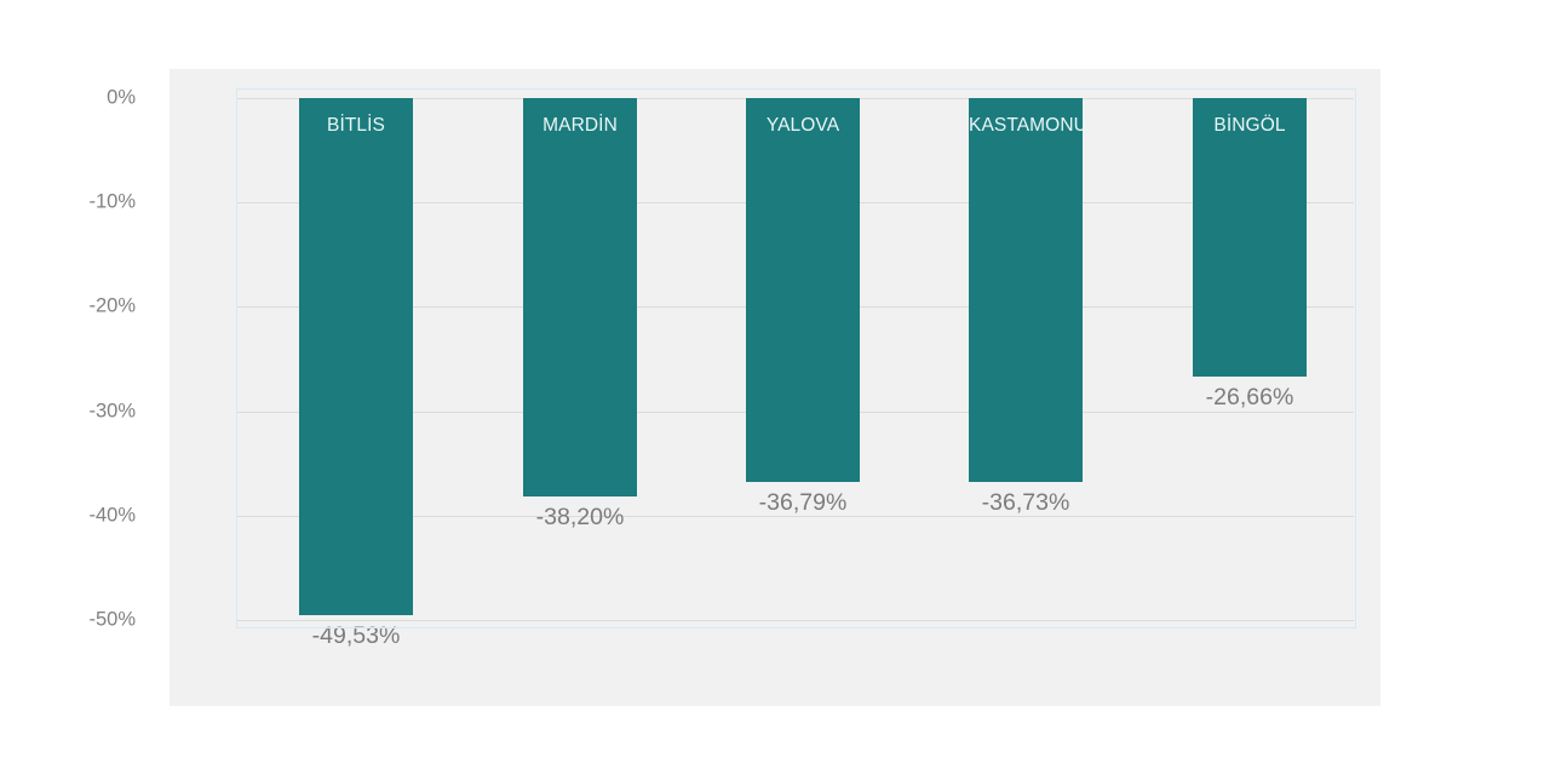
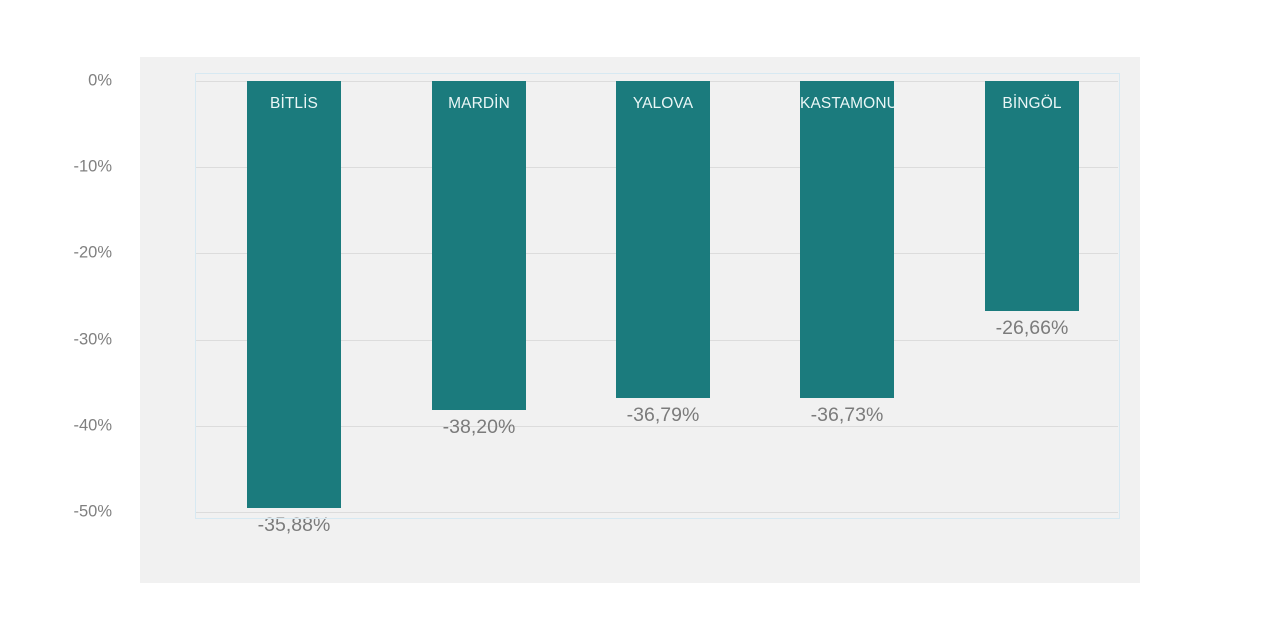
  0%
  -10%
  -20%
  -30%
  -40%
  -50%
  BİTLİS
- -49,53%
+ -35,88%
  MARDİN
  -38,20%
  YALOVA
  -36,79%
  KASTAMONU
  -36,73%
  BİNGÖL
  -26,66%
